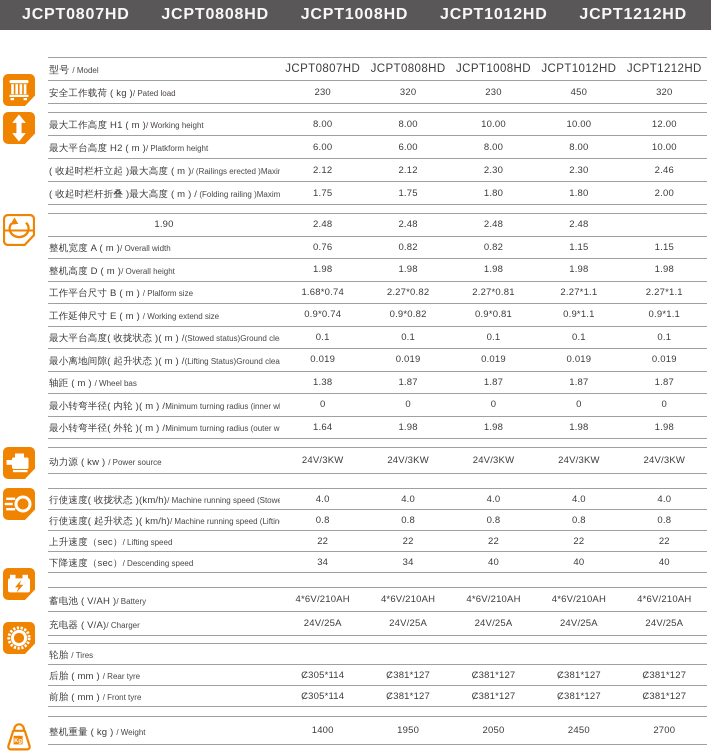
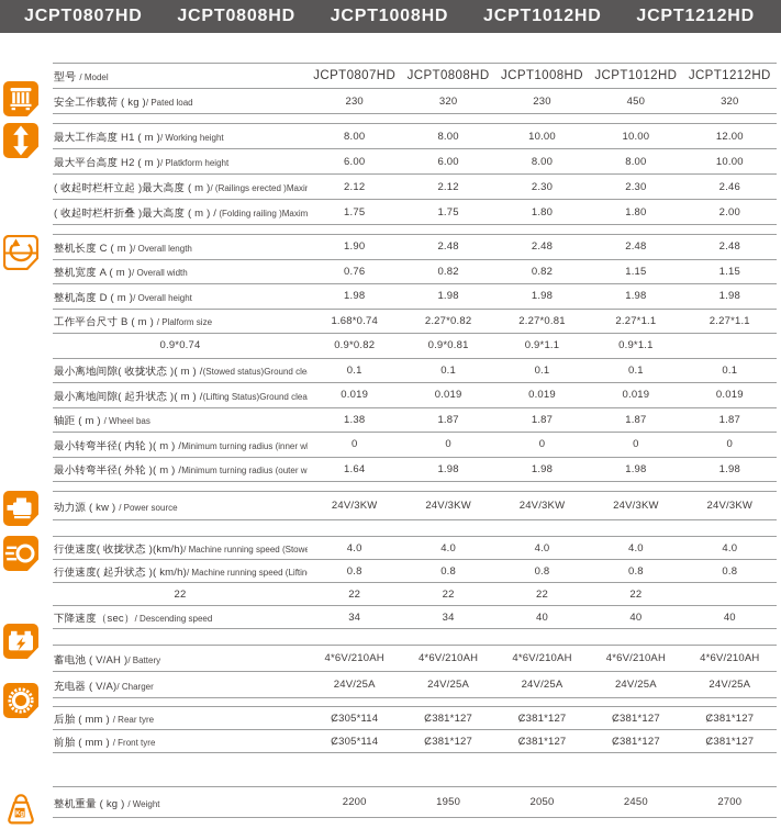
  JCPT0807HD
  JCPT0808HD
  JCPT1008HD
  JCPT1012HD
  JCPT1212HD
  型号 / Model
  JCPT0807HD
  JCPT0808HD
  JCPT1008HD
  JCPT1012HD
  JCPT1212HD
  安全工作载荷 ( kg )/ Pated load
  230
  320
  230
  450
  320
  最大工作高度 H1 ( m )/ Working height
  8.00
  8.00
  10.00
  10.00
  12.00
  最大平台高度 H2 ( m )/ Platkform height
  6.00
  6.00
  8.00
  8.00
  10.00
  ( 收起时栏杆立起 )最大高度 ( m )/ (Railings erected )Maxi
  2.12
  2.12
  2.30
  2.30
  2.46
  ( 收起时栏杆折叠 )最大高度 ( m ) / (Folding railing )Maxim
  1.75
  1.75
  1.80
  1.80
  2.00
+ 整机长度 C ( m )/ Overall length
  1.90
  2.48
  2.48
  2.48
  2.48
  整机宽度 A ( m )/ Overall width
  0.76
  0.82
  0.82
  1.15
  1.15
  整机高度 D ( m )/ Overall height
  1.98
  1.98
  1.98
  1.98
  1.98
  工作平台尺寸 B ( m ) / Plalform size
  1.68*0.74
  2.27*0.82
  2.27*0.81
  2.27*1.1
  2.27*1.1
- 工作延伸尺寸 E ( m ) / Working extend size
  0.9*0.74
  0.9*0.82
  0.9*0.81
  0.9*1.1
  0.9*1.1
- 最大平台高度( 收拢状态 )( m ) /(Stowed status)Ground cle
+ 最小离地间隙( 收拢状态 )( m ) /(Stowed status)Ground cle
  0.1
  0.1
  0.1
  0.1
  0.1
  最小离地间隙( 起升状态 )( m ) /(Lifting Status)Ground clea
  0.019
  0.019
  0.019
  0.019
  0.019
  轴距 ( m ) / Wheel bas
  1.38
  1.87
  1.87
  1.87
  1.87
  最小转弯半径( 内轮 )( m ) /Minimum turning radius (inner w
  0
  0
  0
  0
  0
  最小转弯半径( 外轮 )( m ) /Minimum turning radius (outer w
  1.64
  1.98
  1.98
  1.98
  1.98
  动力源 ( kw ) / Power source
  24V/3KW
  24V/3KW
  24V/3KW
  24V/3KW
  24V/3KW
  行使速度( 收拢状态 )(km/h)/ Machine running speed (Stowe
  4.0
  4.0
  4.0
  4.0
  4.0
  行使速度( 起升状态 )( km/h)/ Machine running speed (Liftin
  0.8
  0.8
  0.8
  0.8
  0.8
- 上升速度（sec）/ Lifting speed
  22
  22
  22
  22
  22
  下降速度（sec）/ Descending speed
  34
  34
  40
  40
  40
  蓄电池 ( V/AH )/ Battery
  4*6V/210AH
  4*6V/210AH
  4*6V/210AH
  4*6V/210AH
  4*6V/210AH
  充电器 ( V/A)/ Charger
  24V/25A
  24V/25A
  24V/25A
  24V/25A
  24V/25A
- 轮胎 / Tires
  后胎 ( mm ) / Rear tyre
  Ȼ305*114
  Ȼ381*127
  Ȼ381*127
  Ȼ381*127
  Ȼ381*127
  前胎 ( mm ) / Front tyre
  Ȼ305*114
  Ȼ381*127
  Ȼ381*127
  Ȼ381*127
  Ȼ381*127
  整机重量 ( kg ) / Weight
- 1400
+ 2200
  1950
  2050
  2450
  2700
